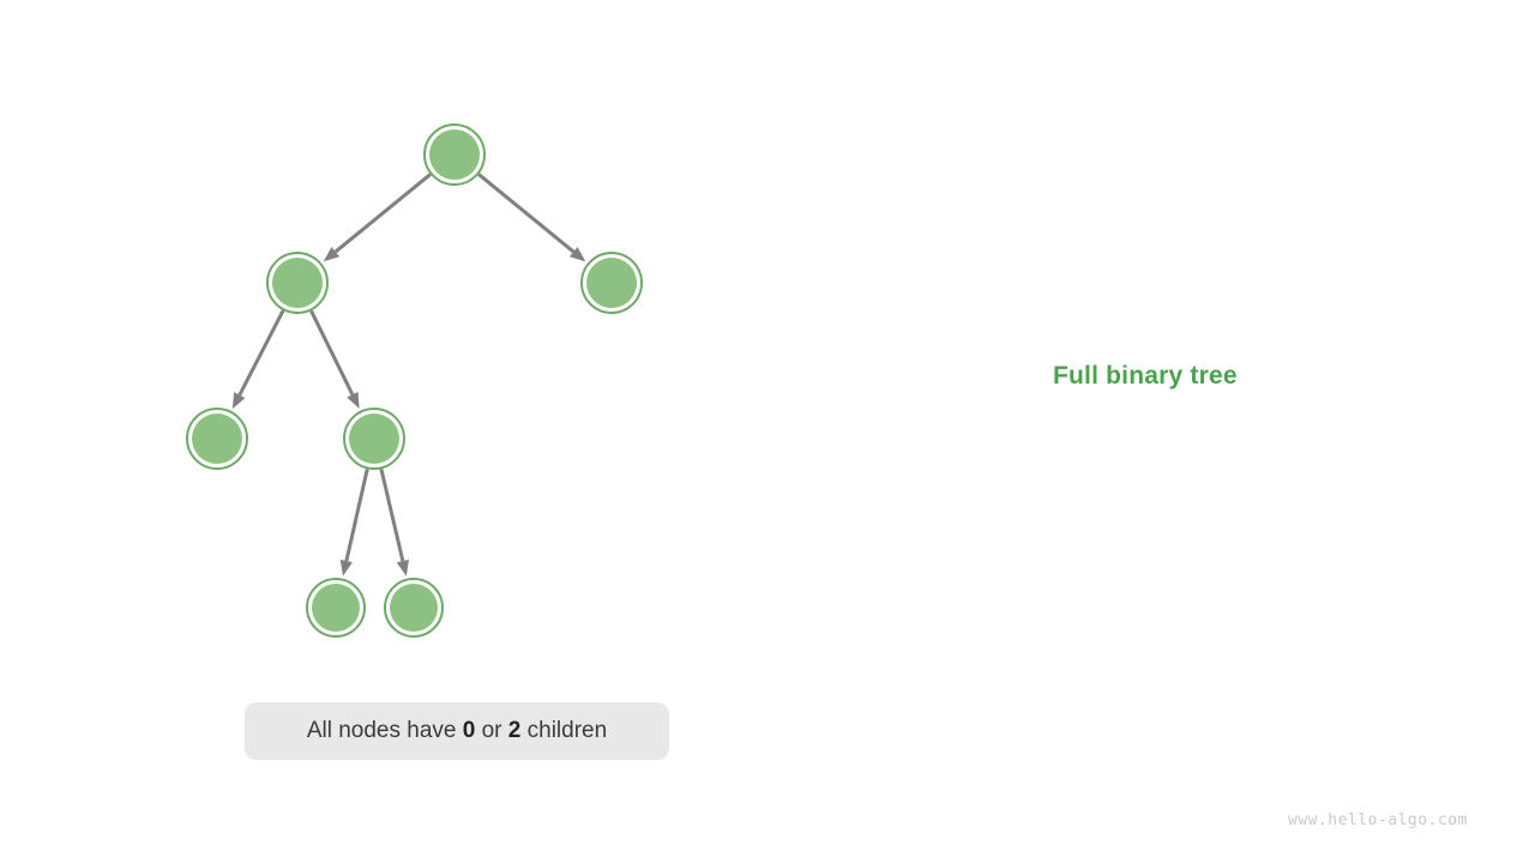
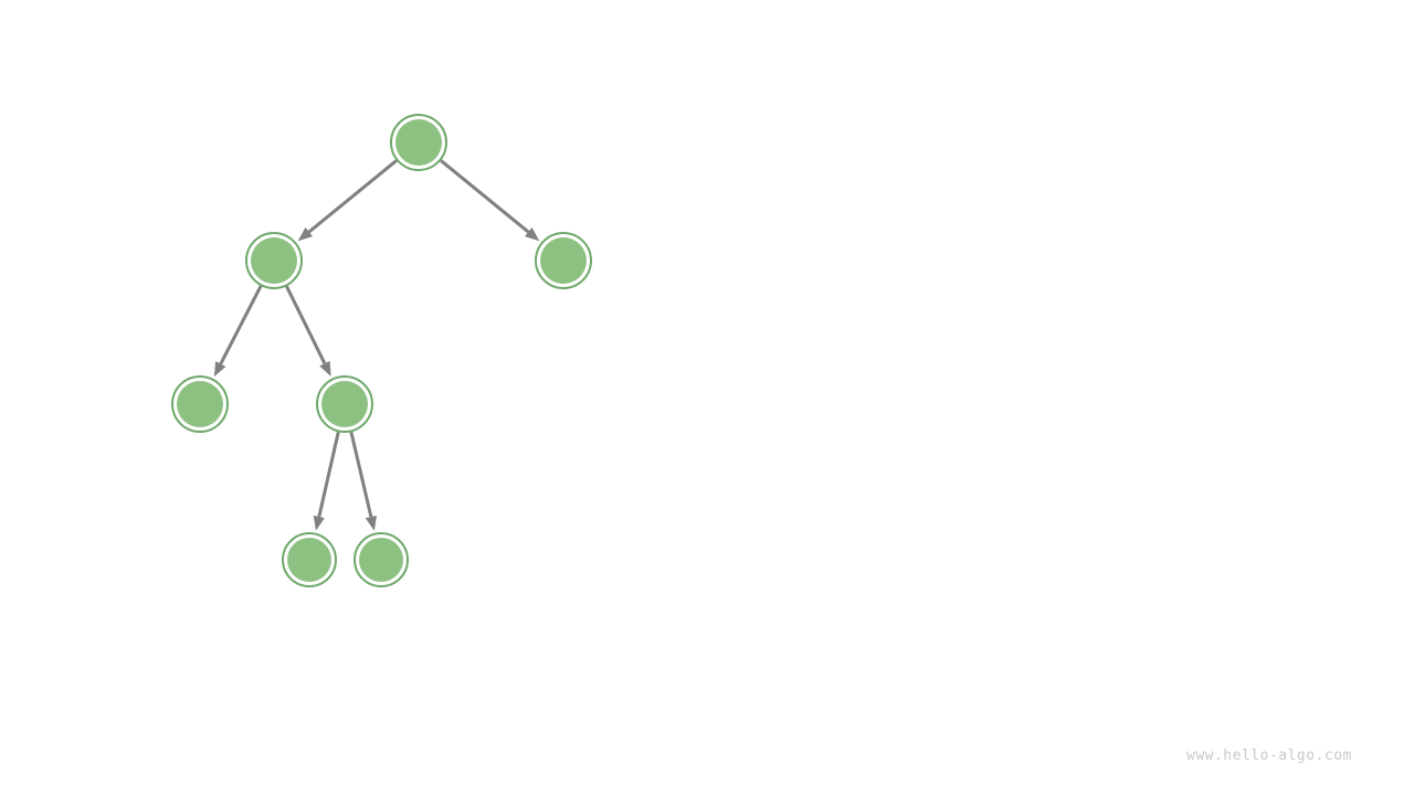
- Full binary tree
- All nodes have 0 or 2 children
  www.hello-algo.com
